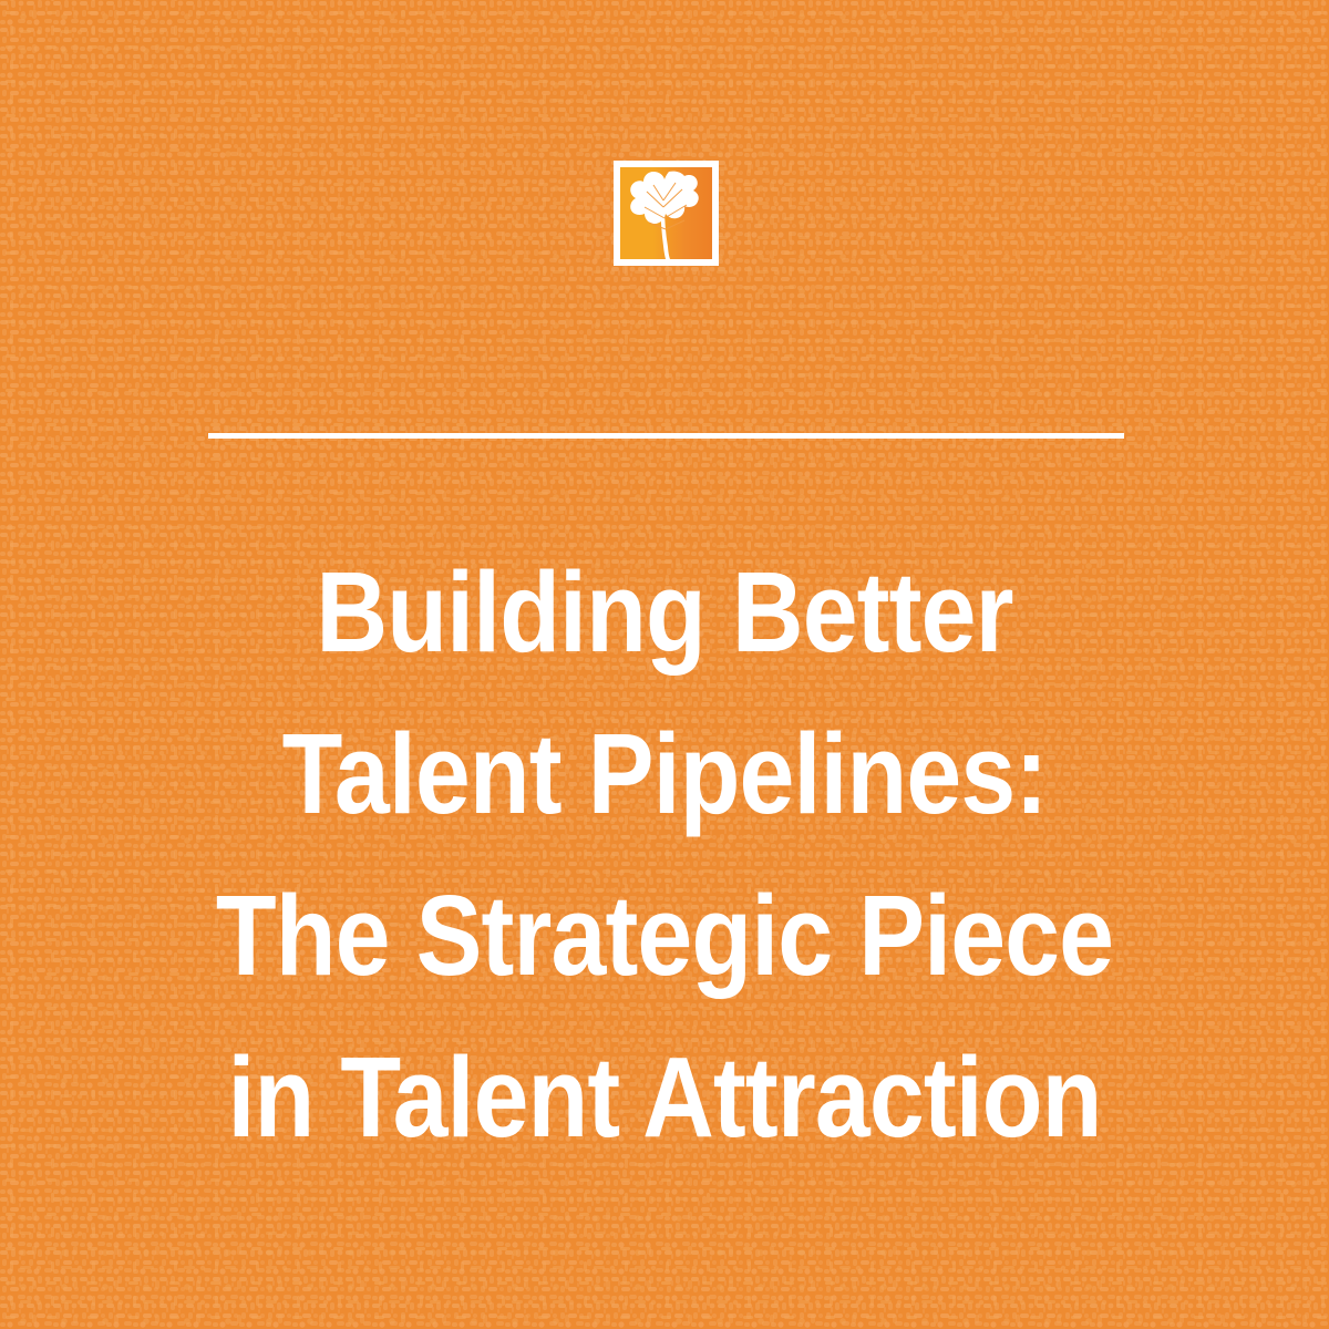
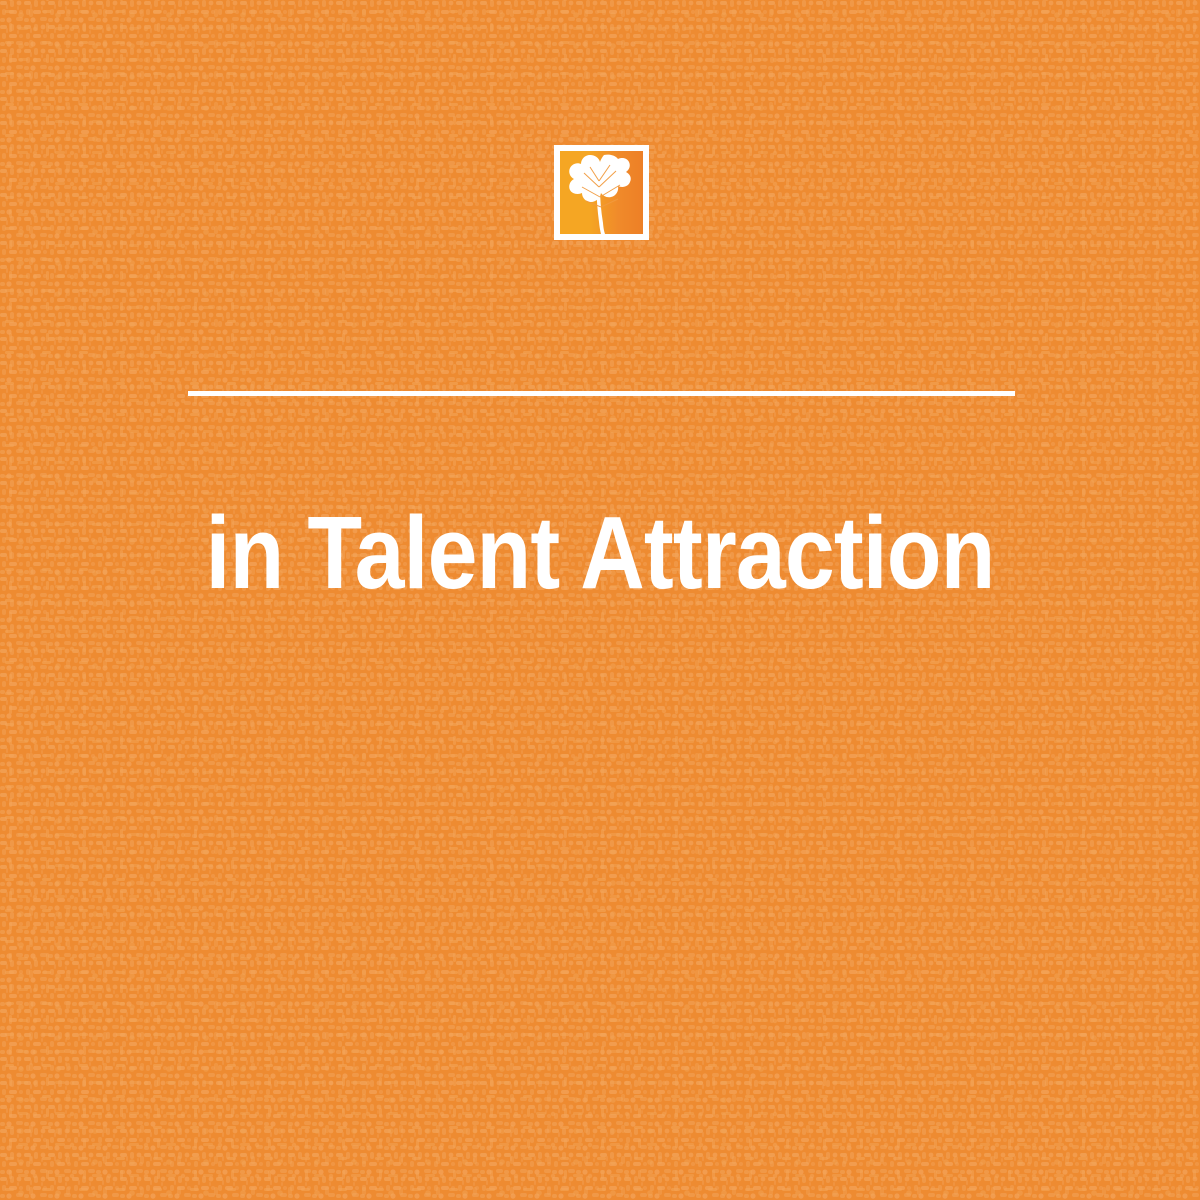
- Building Better
- Talent Pipelines:
- The Strategic Piece
  in Talent Attraction
